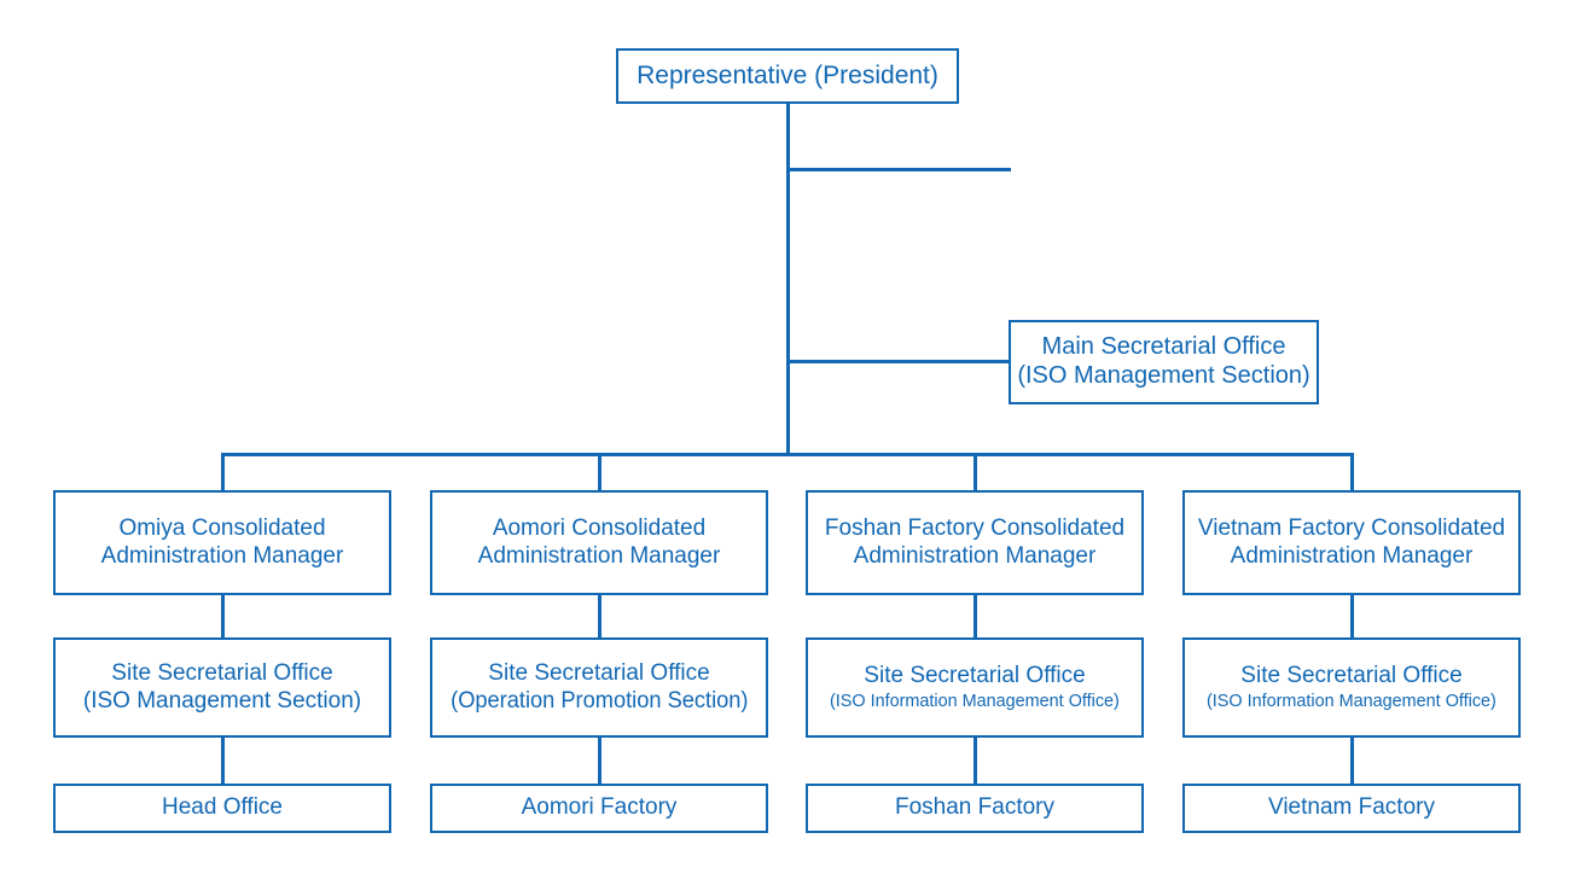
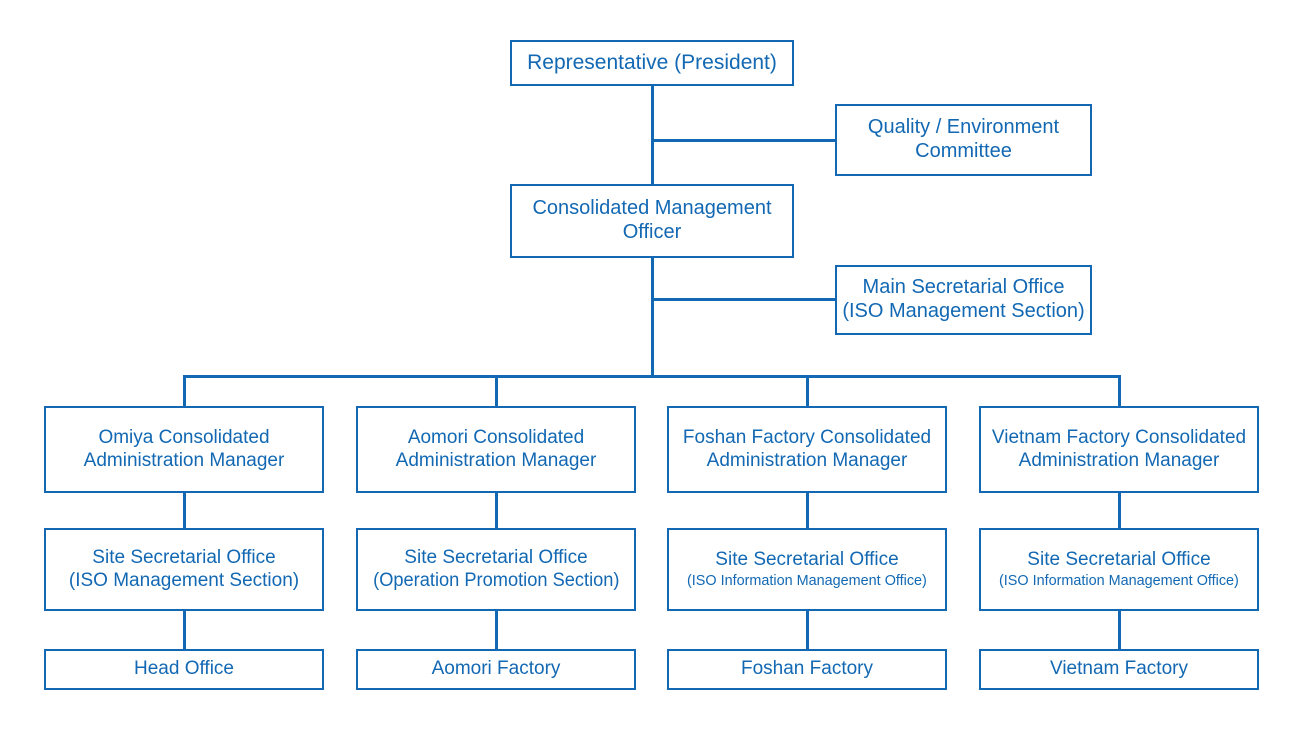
  Representative (President)
+ Quality / Environment
+ Committee
+ Consolidated Management
+ Officer
  Main Secretarial Office
  (ISO Management Section)
  Omiya Consolidated
  Administration Manager
  Site Secretarial Office
  (ISO Management Section)
  Head Office
  Aomori Consolidated
  Administration Manager
  Site Secretarial Office
  (Operation Promotion Section)
  Aomori Factory
  Foshan Factory Consolidated
  Administration Manager
  Site Secretarial Office
  (ISO Information Management Office)
  Foshan Factory
  Vietnam Factory Consolidated
  Administration Manager
  Site Secretarial Office
  (ISO Information Management Office)
  Vietnam Factory
